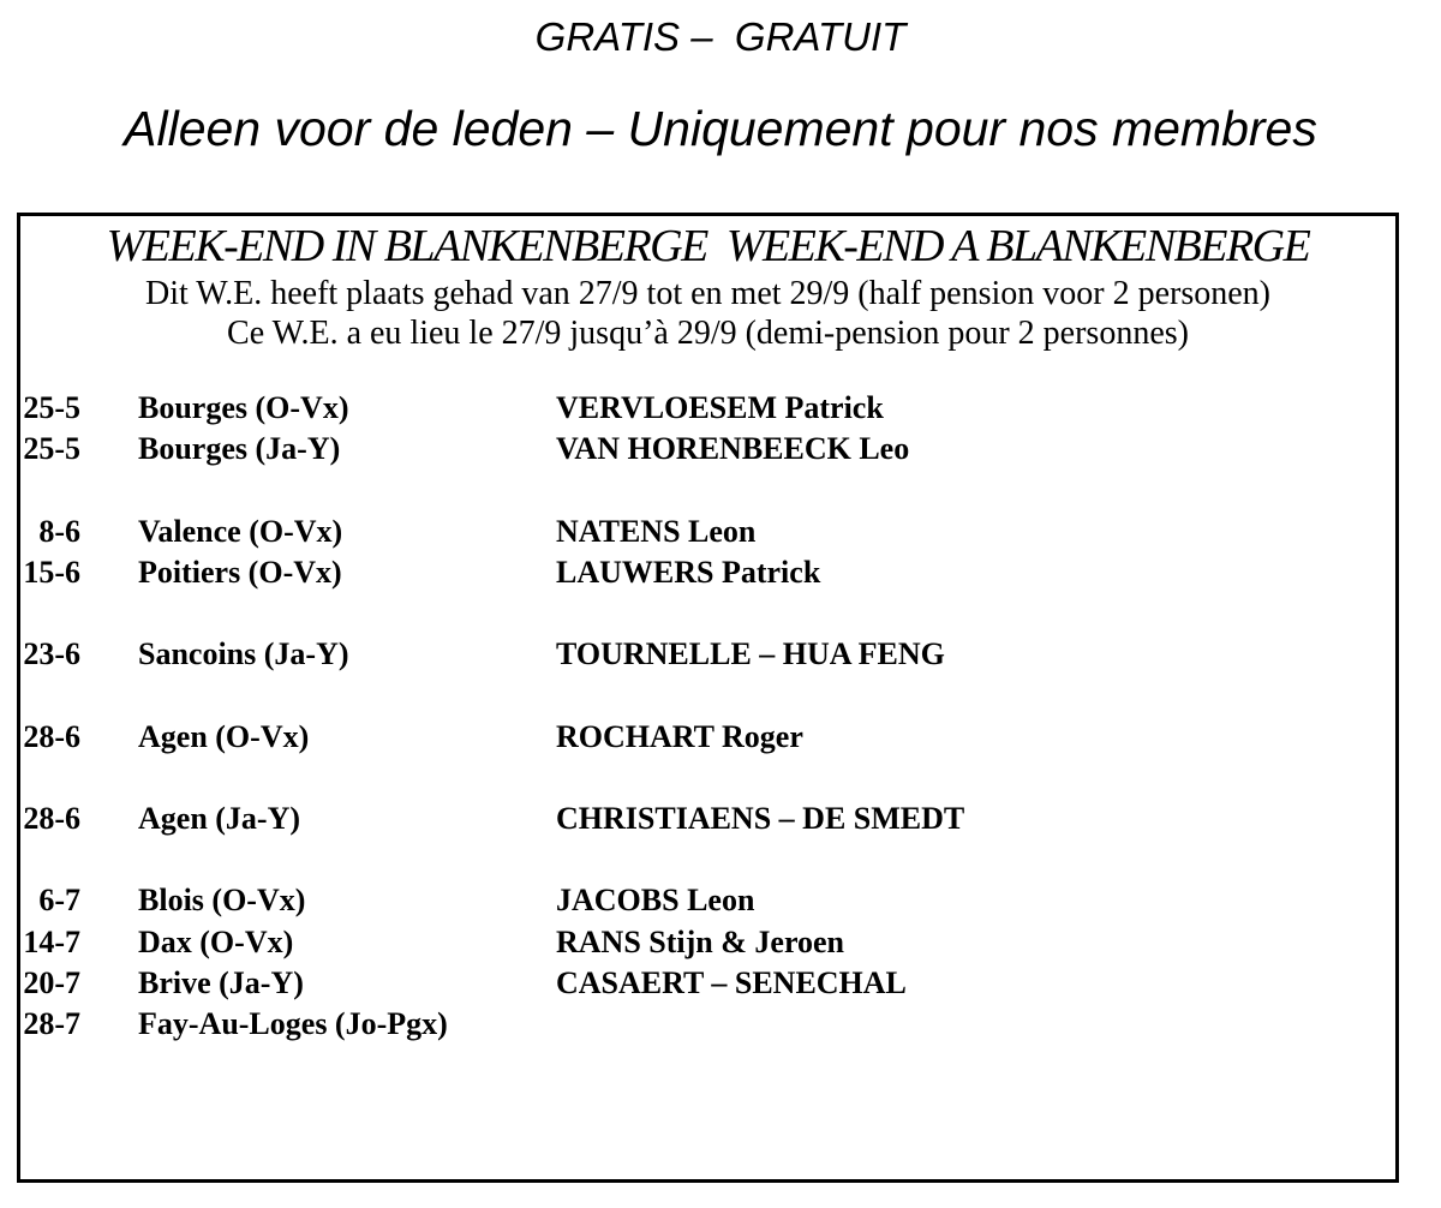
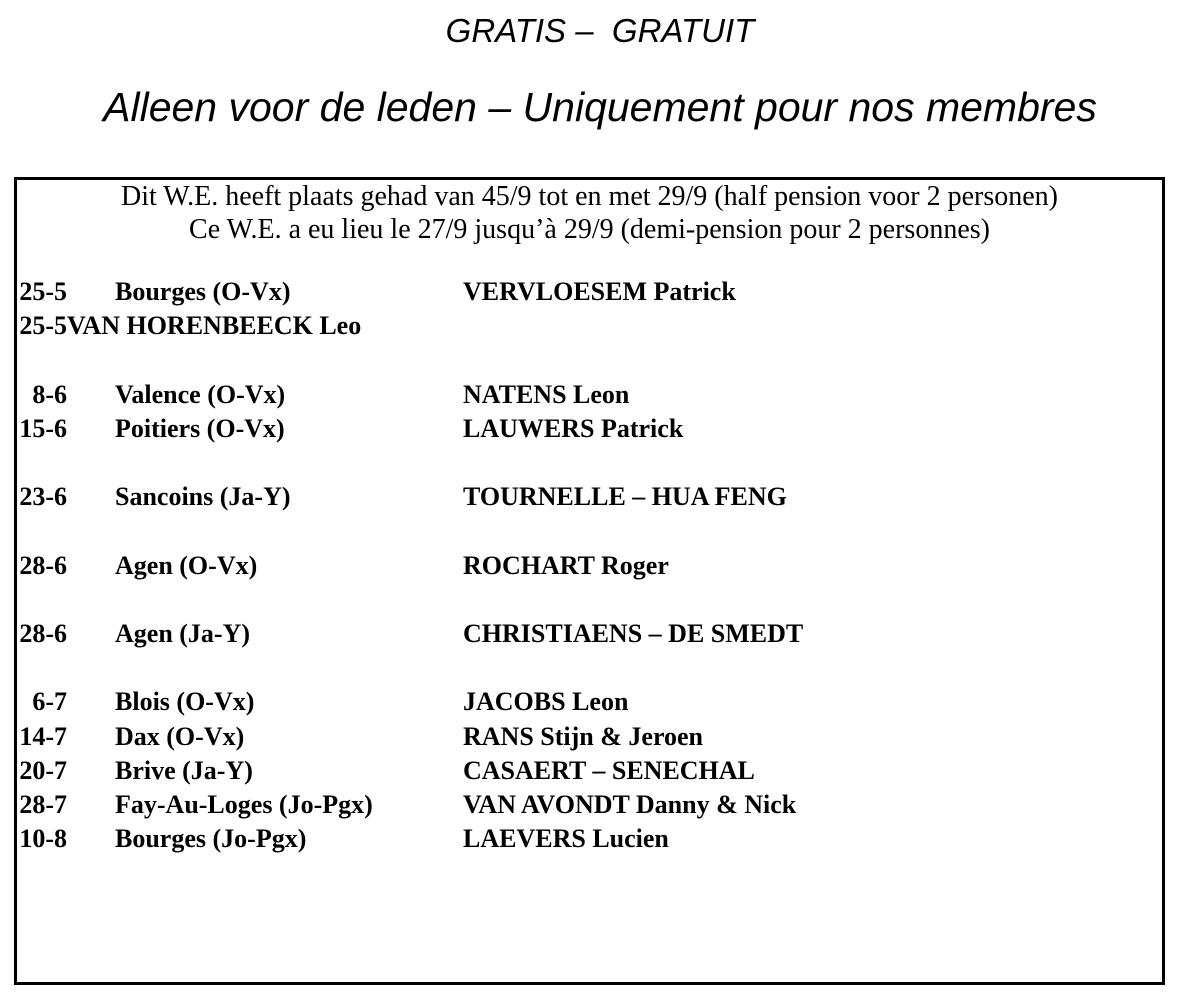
  GRATIS – GRATUIT
  Alleen voor de leden – Uniquement pour nos membres
- WEEK-END IN BLANKENBERGE WEEK-END A BLANKENBERGE
- Dit W.E. heeft plaats gehad van 27/9 tot en met 29/9 (half pension voor 2 personen)
+ Dit W.E. heeft plaats gehad van 45/9 tot en met 29/9 (half pension voor 2 personen)
  Ce W.E. a eu lieu le 27/9 jusqu’à 29/9 (demi-pension pour 2 personnes)
  25-5
  Bourges (O-Vx)
  VERVLOESEM Patrick
  25-5
- Bourges (Ja-Y)
  VAN HORENBEECK Leo
  8-6
  Valence (O-Vx)
  NATENS Leon
  15-6
  Poitiers (O-Vx)
  LAUWERS Patrick
  23-6
  Sancoins (Ja-Y)
  TOURNELLE – HUA FENG
  28-6
  Agen (O-Vx)
  ROCHART Roger
  28-6
  Agen (Ja-Y)
  CHRISTIAENS – DE SMEDT
  6-7
  Blois (O-Vx)
  JACOBS Leon
  14-7
  Dax (O-Vx)
  RANS Stijn & Jeroen
  20-7
  Brive (Ja-Y)
  CASAERT – SENECHAL
  28-7
  Fay-Au-Loges (Jo-Pgx)
+ VAN AVONDT Danny & Nick
+ 10-8
+ Bourges (Jo-Pgx)
+ LAEVERS Lucien
